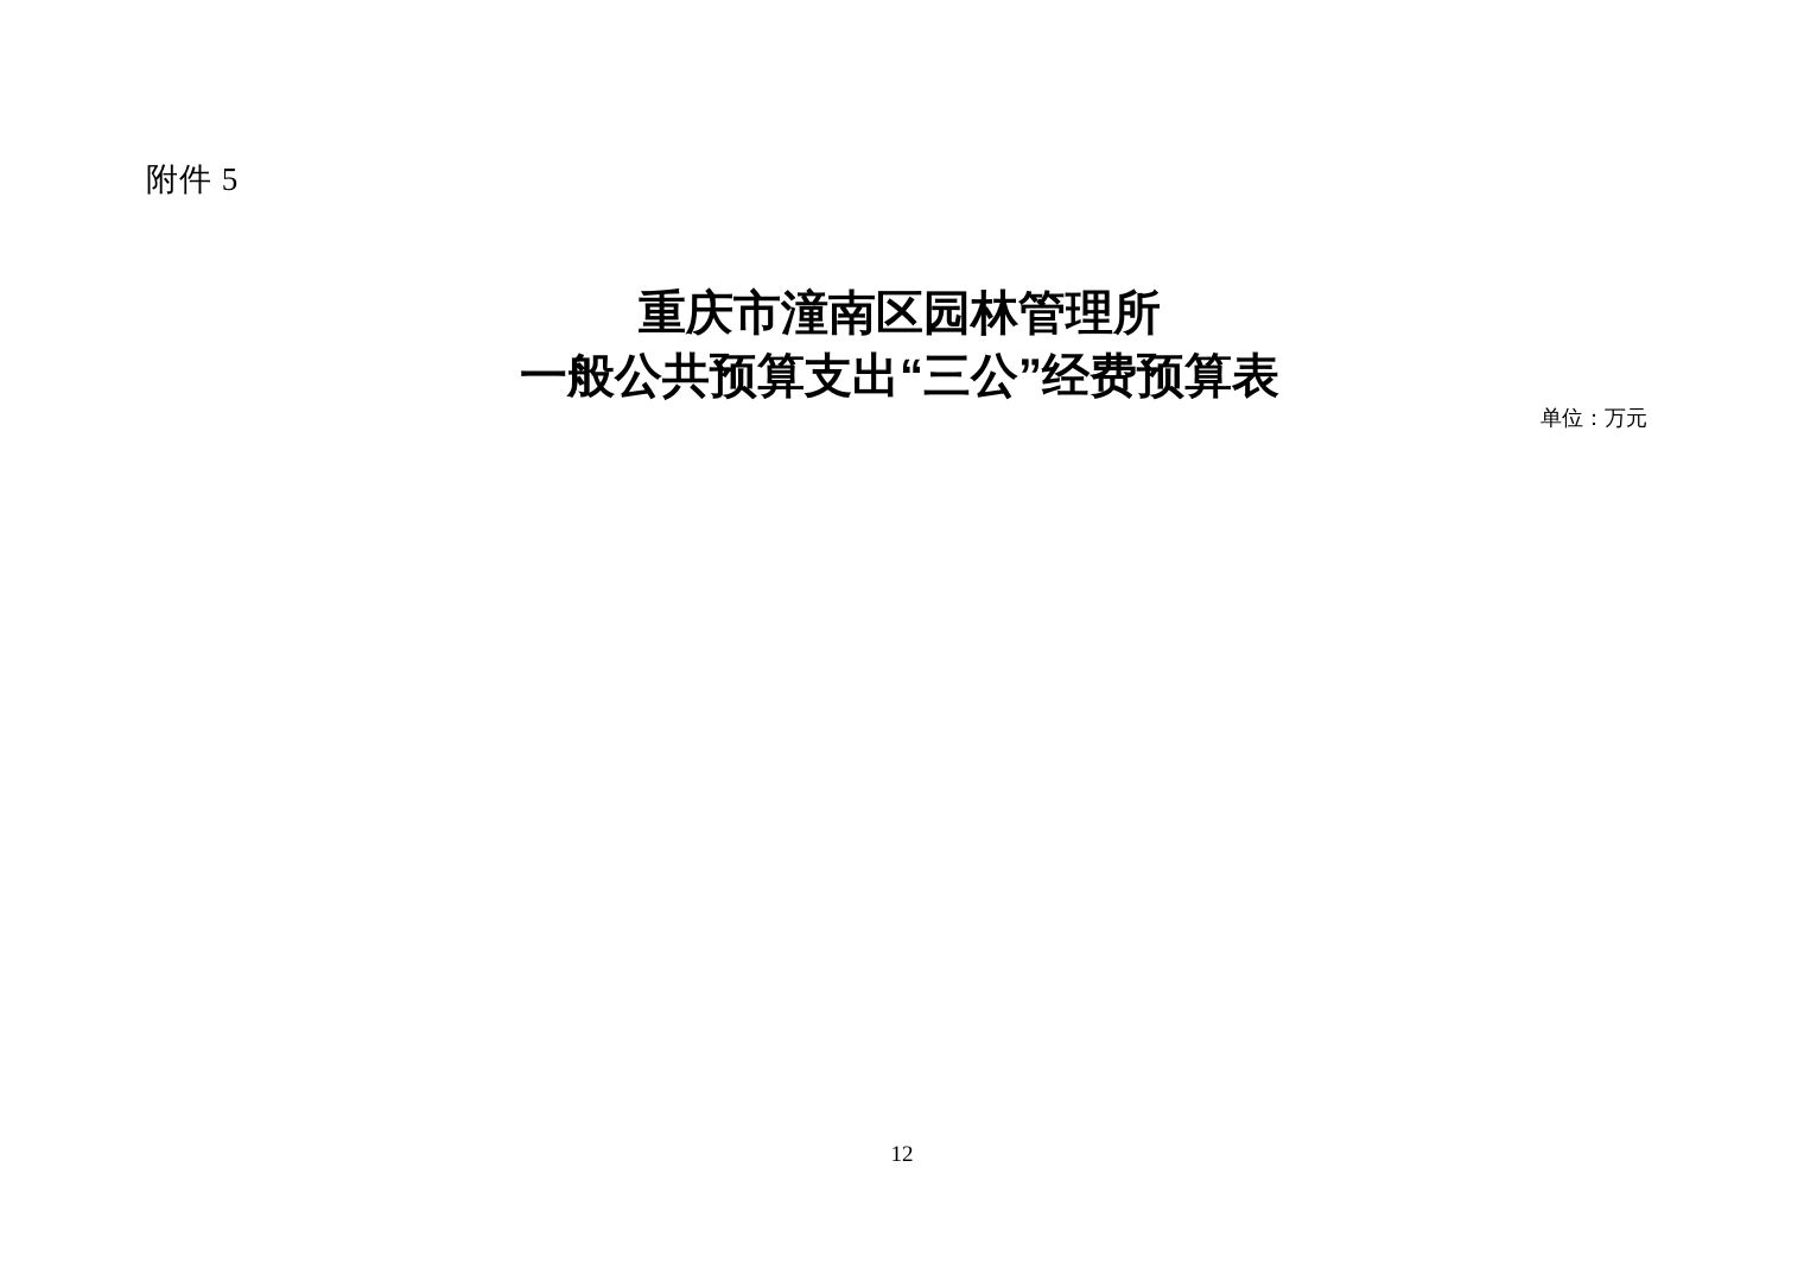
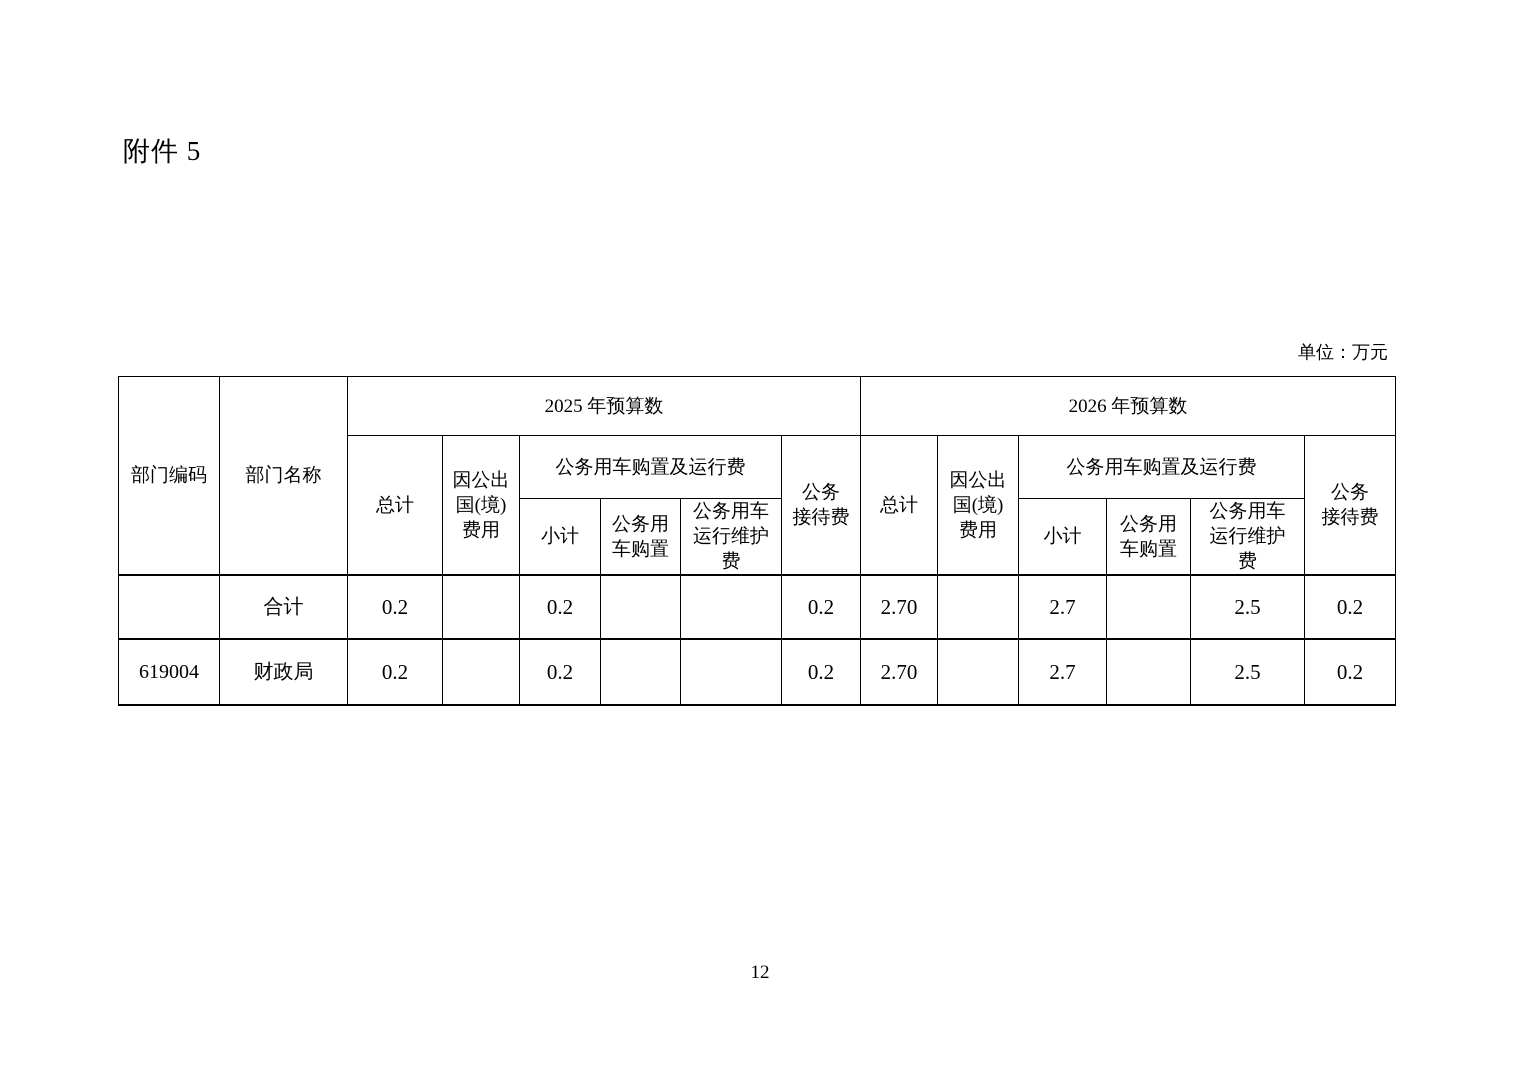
  附件 5
- 重庆市潼南区园林管理所
- 一般公共预算支出“三公”经费预算表
  单位：万元
+ 部门编码	部门名称	2025 年预算数	2026 年预算数
+ 总计	因公出 国(境) 费用	公务用车购置及运行费	公务 接待费	总计	因公出 国(境) 费用	公务用车购置及运行费	公务 接待费
+ 小计	公务用 车购置	公务用车 运行维护 费	小计	公务用 车购置	公务用车 运行维护 费
+ 	合计	0.2		0.2			0.2	2.70		2.7		2.5	0.2
+ 619004	财政局	0.2		0.2			0.2	2.70		2.7		2.5	0.2
  12
